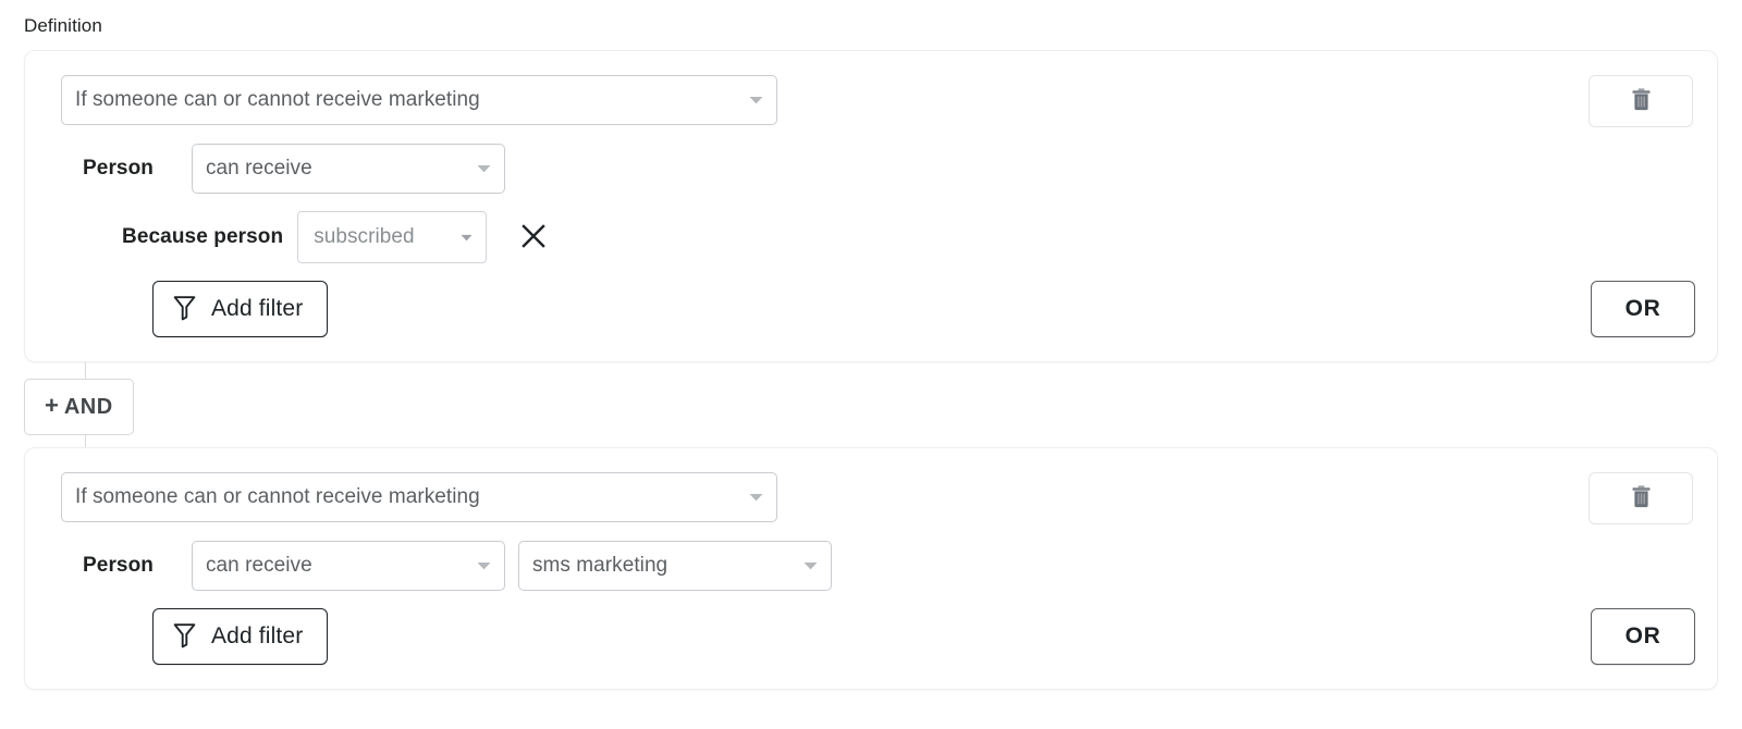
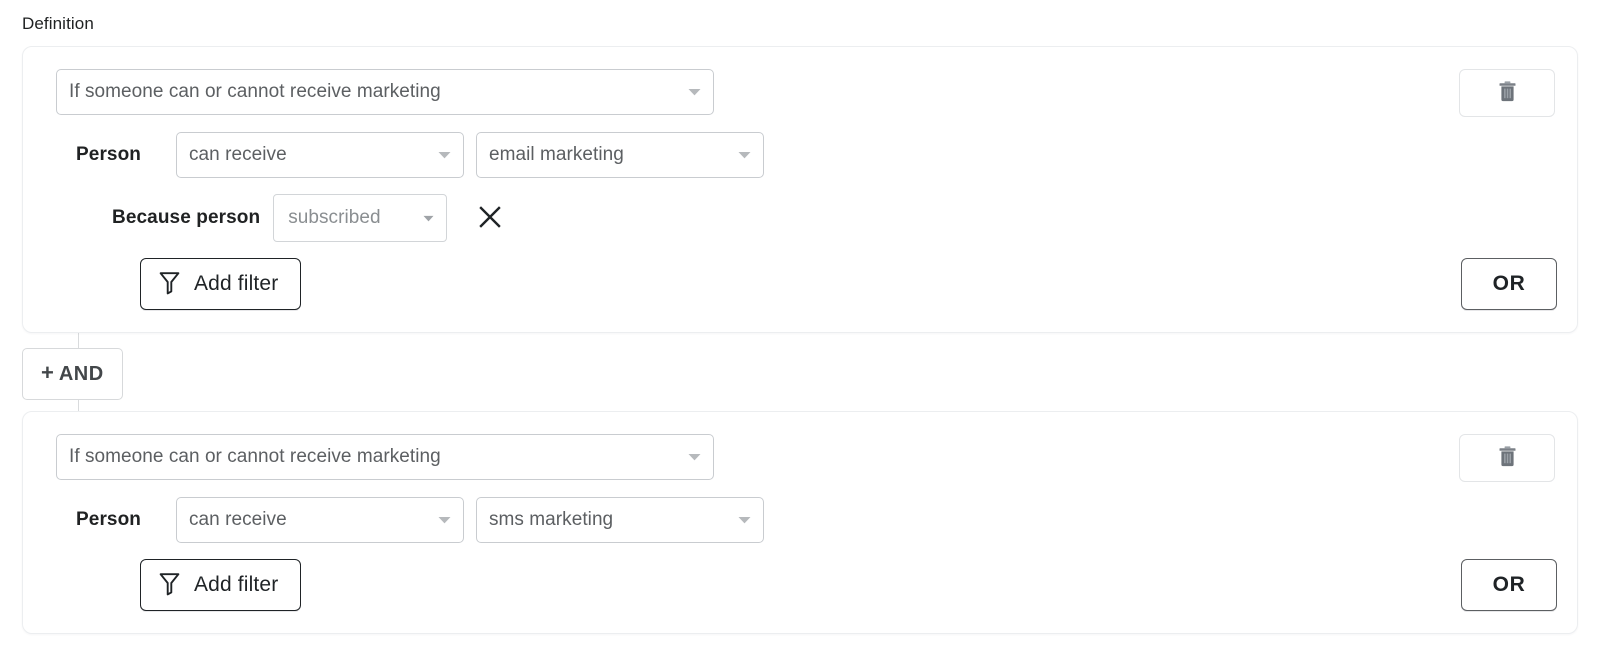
  Definition
  If someone can or cannot receive marketing
  Person
  can receive
+ email marketing
  Because person
  subscribed
  Add filter
  OR
  +
  AND
  If someone can or cannot receive marketing
  Person
  can receive
  sms marketing
  Add filter
  OR
